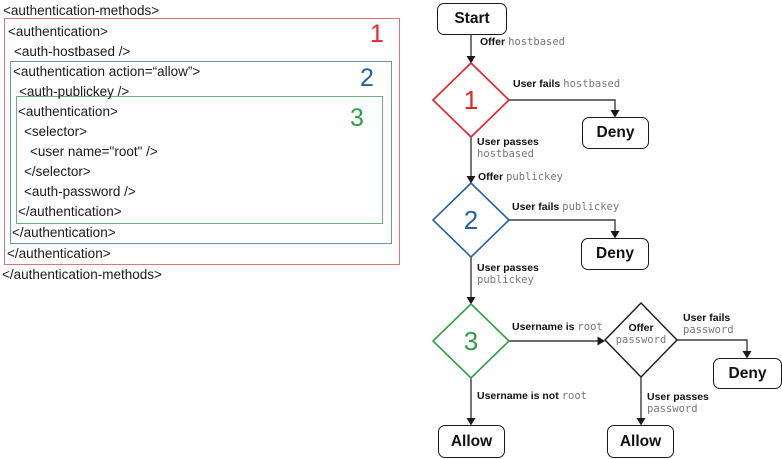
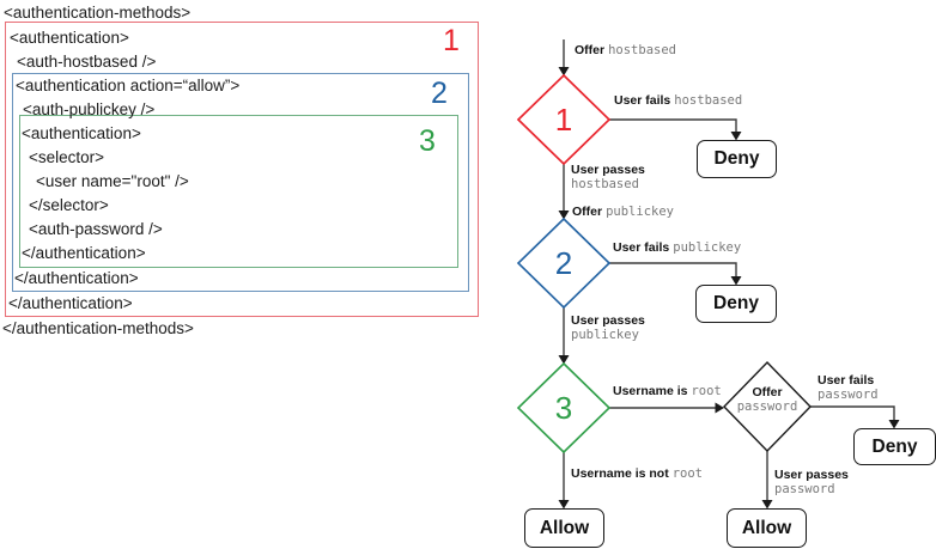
  1
  2
  3
  <authentication-methods>
  <authentication>
  <auth-hostbased />
  <authentication action=“allow”>
  <auth-publickey />
  <authentication>
  <selector>
  <user name="root" />
  </selector>
  <auth-password />
  </authentication>
  </authentication>
  </authentication>
  </authentication-methods>
  1
  2
  3
  Offer
  password
- Start
  Deny
  Deny
  Deny
  Allow
  Allow
  Offer hostbased
  User fails hostbased
  User passes
  hostbased
  Offer publickey
  User fails publickey
  User passes
  publickey
  Username is root
  User fails
  password
  Username is not root
  User passes
  password
